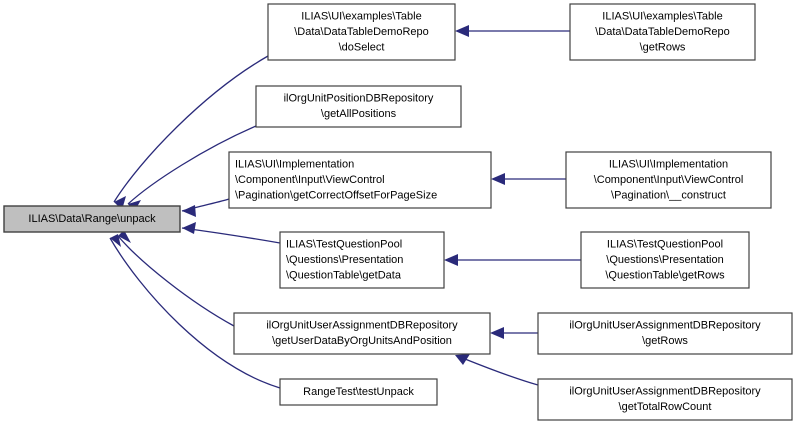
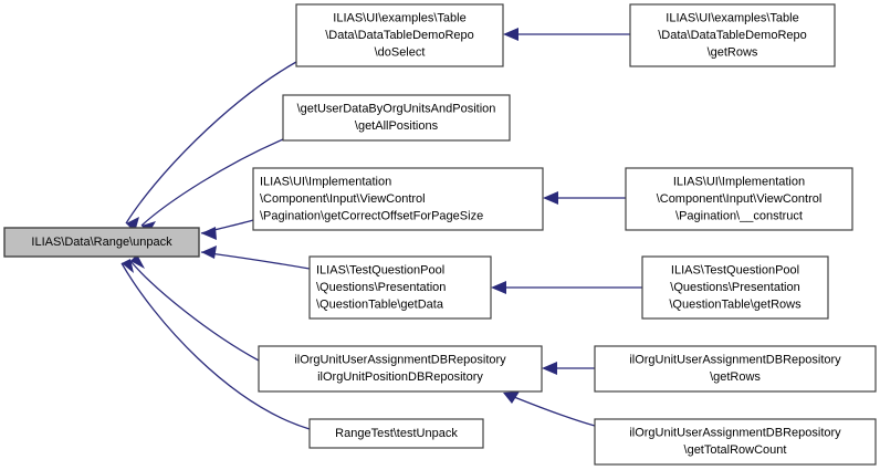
  ILIAS\Data\Range\unpack
  ILIAS\UI\examples\Table
  \Data\DataTableDemoRepo
  \doSelect
  ILIAS\UI\examples\Table
  \Data\DataTableDemoRepo
  \getRows
- ilOrgUnitPositionDBRepository
+ \getUserDataByOrgUnitsAndPosition
  \getAllPositions
  ILIAS\UI\Implementation
  \Component\Input\ViewControl
  \Pagination\getCorrectOffsetForPageSize
  ILIAS\UI\Implementation
  \Component\Input\ViewControl
  \Pagination\__construct
  ILIAS\TestQuestionPool
  \Questions\Presentation
  \QuestionTable\getData
  ILIAS\TestQuestionPool
  \Questions\Presentation
  \QuestionTable\getRows
  ilOrgUnitUserAssignmentDBRepository
- \getUserDataByOrgUnitsAndPosition
+ ilOrgUnitPositionDBRepository
  ilOrgUnitUserAssignmentDBRepository
  \getRows
  RangeTest\testUnpack
  ilOrgUnitUserAssignmentDBRepository
  \getTotalRowCount
